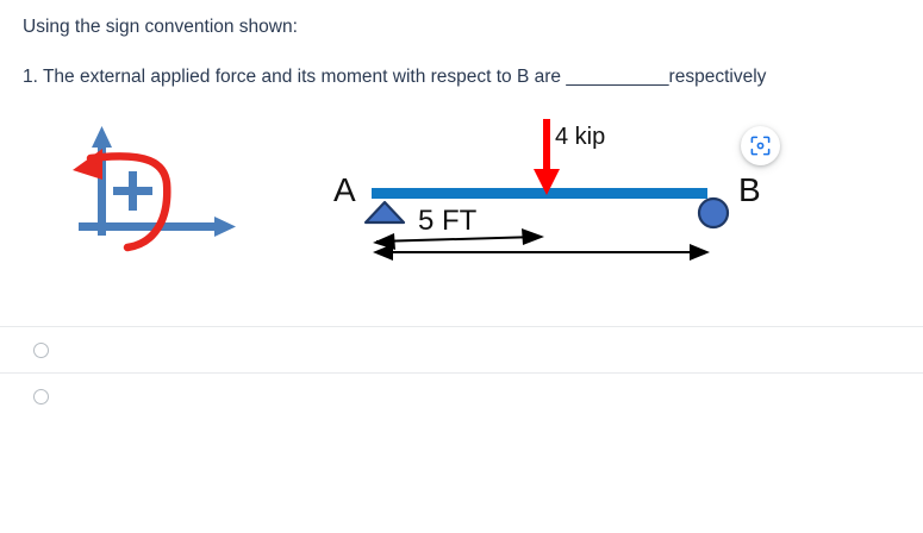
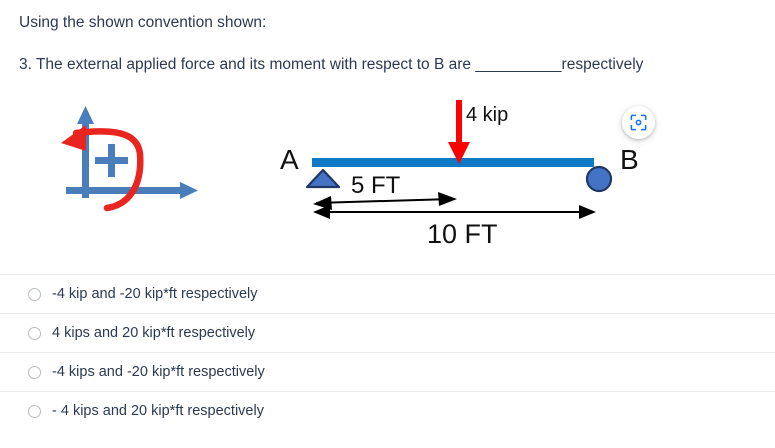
- Using the sign convention shown:
+ Using the shown convention shown:
- 1. The external applied force and its moment with respect to B are __________respectively
+ 3. The external applied force and its moment with respect to B are __________respectively
  A
  B
  4 kip
  5 FT
+ 10 FT
+ -4 kip and -20 kip*ft respectively
+ 4 kips and 20 kip*ft respectively
+ -4 kips and -20 kip*ft respectively
+ - 4 kips and 20 kip*ft respectively
